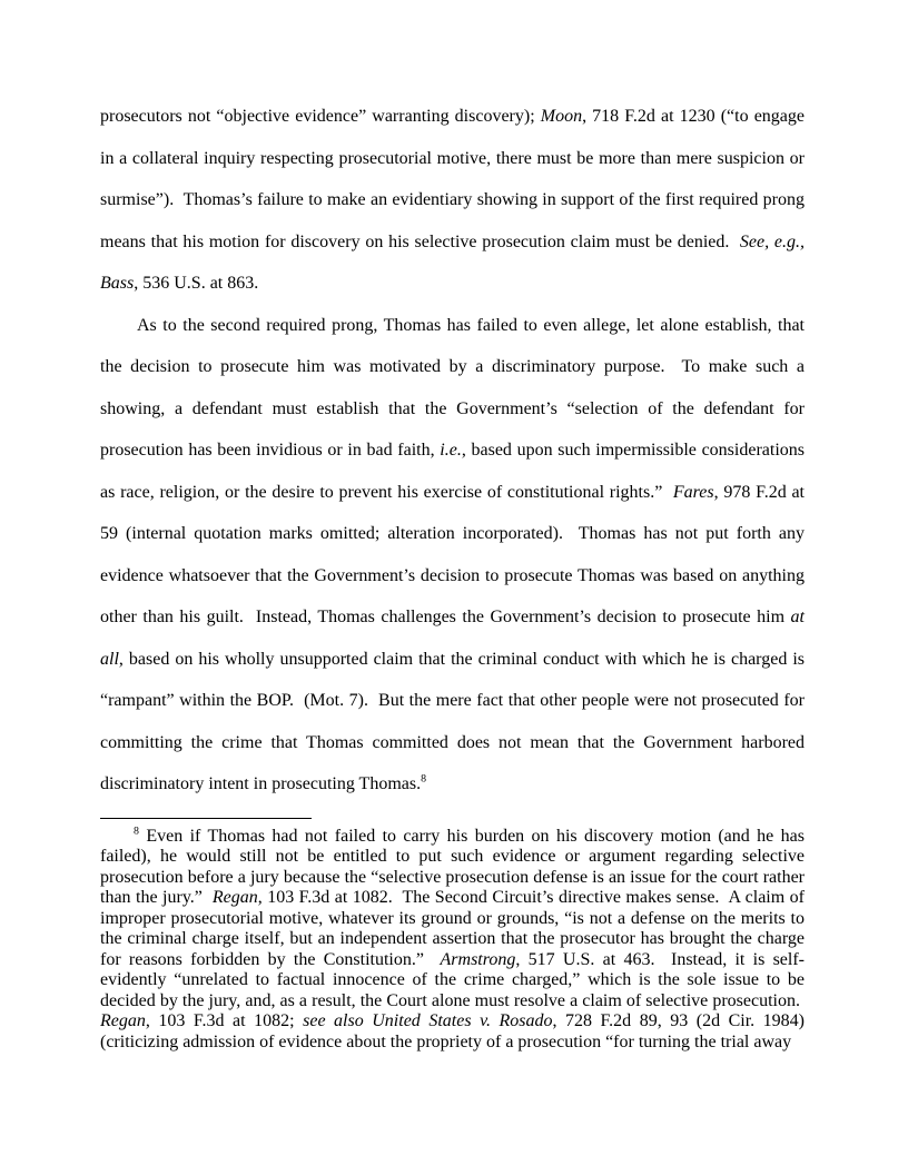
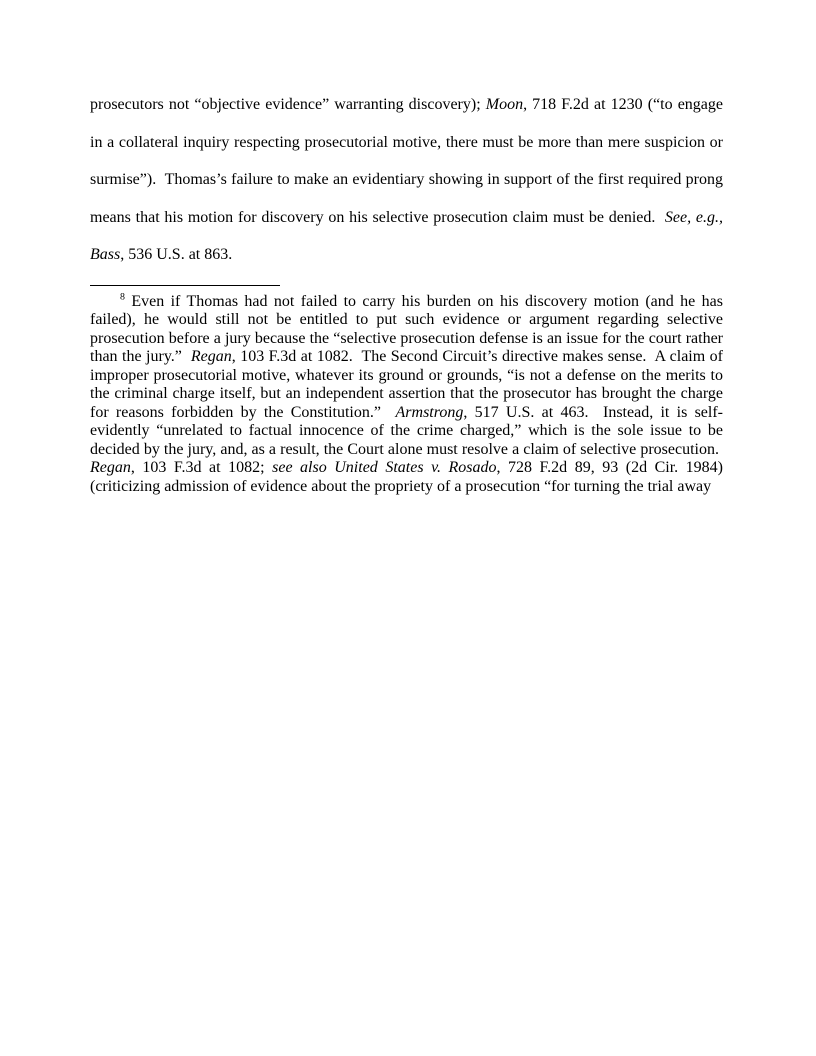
  prosecutors not “objective evidence” warranting discovery); Moon, 718 F.2d at 1230 (“to engage in a collateral inquiry respecting prosecutorial motive, there must be more than mere suspicion or surmise”). Thomas’s failure to make an evidentiary showing in support of the first required prong means that his motion for discovery on his selective prosecution claim must be denied. See, e.g., Bass, 536 U.S. at 863.
- As to the second required prong, Thomas has failed to even allege, let alone establish, that the decision to prosecute him was motivated by a discriminatory purpose. To make such a showing, a defendant must establish that the Government’s “selection of the defendant for prosecution has been invidious or in bad faith, i.e., based upon such impermissible considerations as race, religion, or the desire to prevent his exercise of constitutional rights.” Fares, 978 F.2d at 59 (internal quotation marks omitted; alteration incorporated). Thomas has not put forth any evidence whatsoever that the Government’s decision to prosecute Thomas was based on anything other than his guilt. Instead, Thomas challenges the Government’s decision to prosecute him at all, based on his wholly unsupported claim that the criminal conduct with which he is charged is “rampant” within the BOP. (Mot. 7). But the mere fact that other people were not prosecuted for committing the crime that Thomas committed does not mean that the Government harbored discriminatory intent in prosecuting Thomas.8
  8 Even if Thomas had not failed to carry his burden on his discovery motion (and he has failed), he would still not be entitled to put such evidence or argument regarding selective prosecution before a jury because the “selective prosecution defense is an issue for the court rather than the jury.” Regan, 103 F.3d at 1082. The Second Circuit’s directive makes sense. A claim of improper prosecutorial motive, whatever its ground or grounds, “is not a defense on the merits to the criminal charge itself, but an independent assertion that the prosecutor has brought the charge for reasons forbidden by the Constitution.” Armstrong, 517 U.S. at 463. Instead, it is self-evidently “unrelated to factual innocence of the crime charged,” which is the sole issue to be decided by the jury, and, as a result, the Court alone must resolve a claim of selective prosecution. Regan, 103 F.3d at 1082; see also United States v. Rosado, 728 F.2d 89, 93 (2d Cir. 1984) (criticizing admission of evidence about the propriety of a prosecution “for turning the trial away
